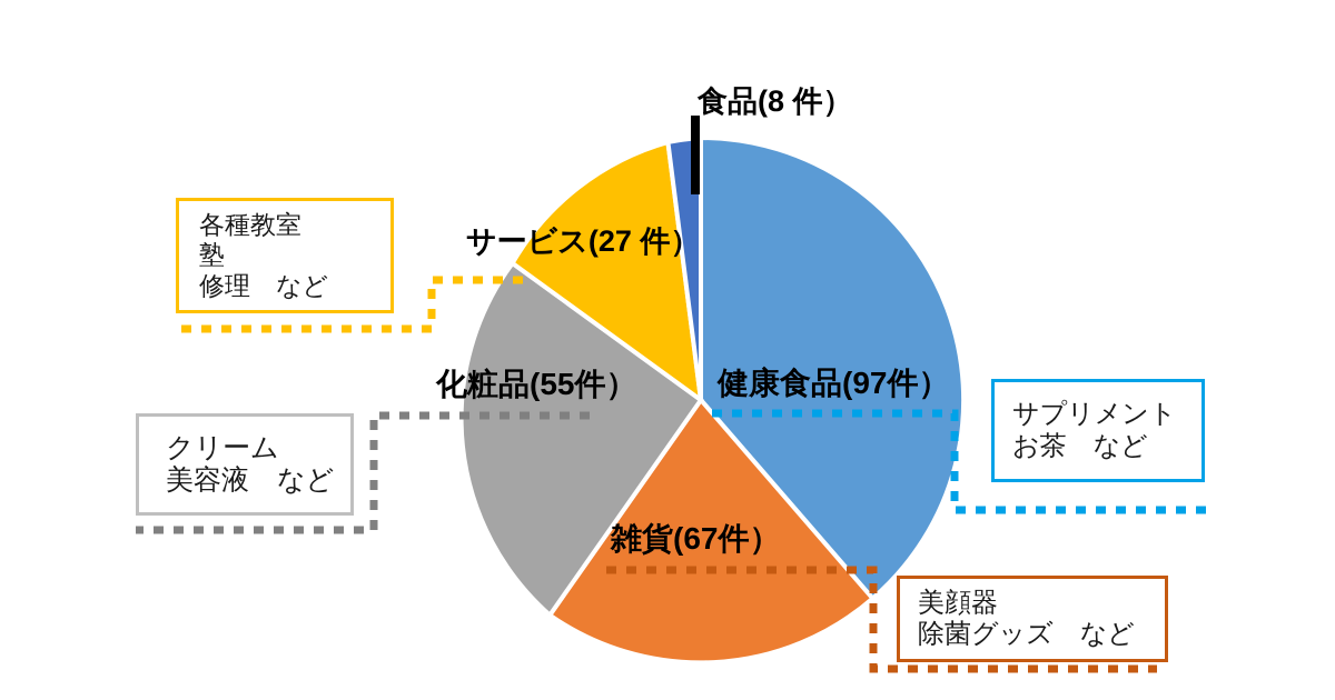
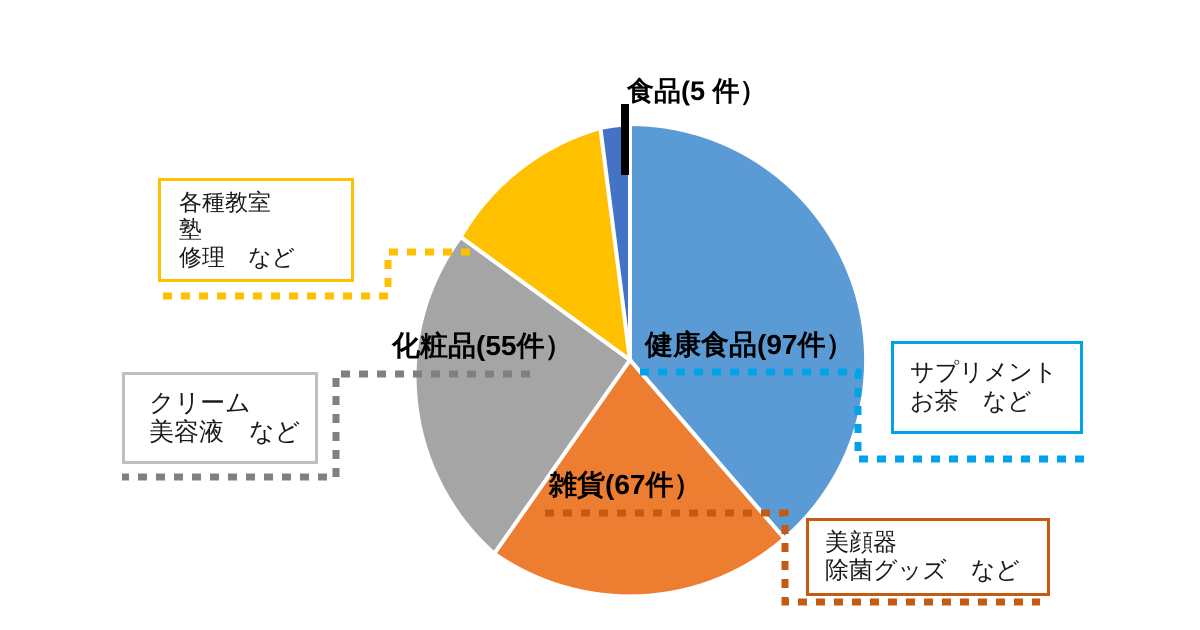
- 食品(8 件）
+ 食品(5 件）
- サービス(27 件）
  化粧品(55件）
  健康食品(97件）
  雑貨(67件）
  各種教室
  塾
  修理 など
  クリーム
  美容液 など
  サプリメント
  お茶 など
  美顔器
  除菌グッズ など
